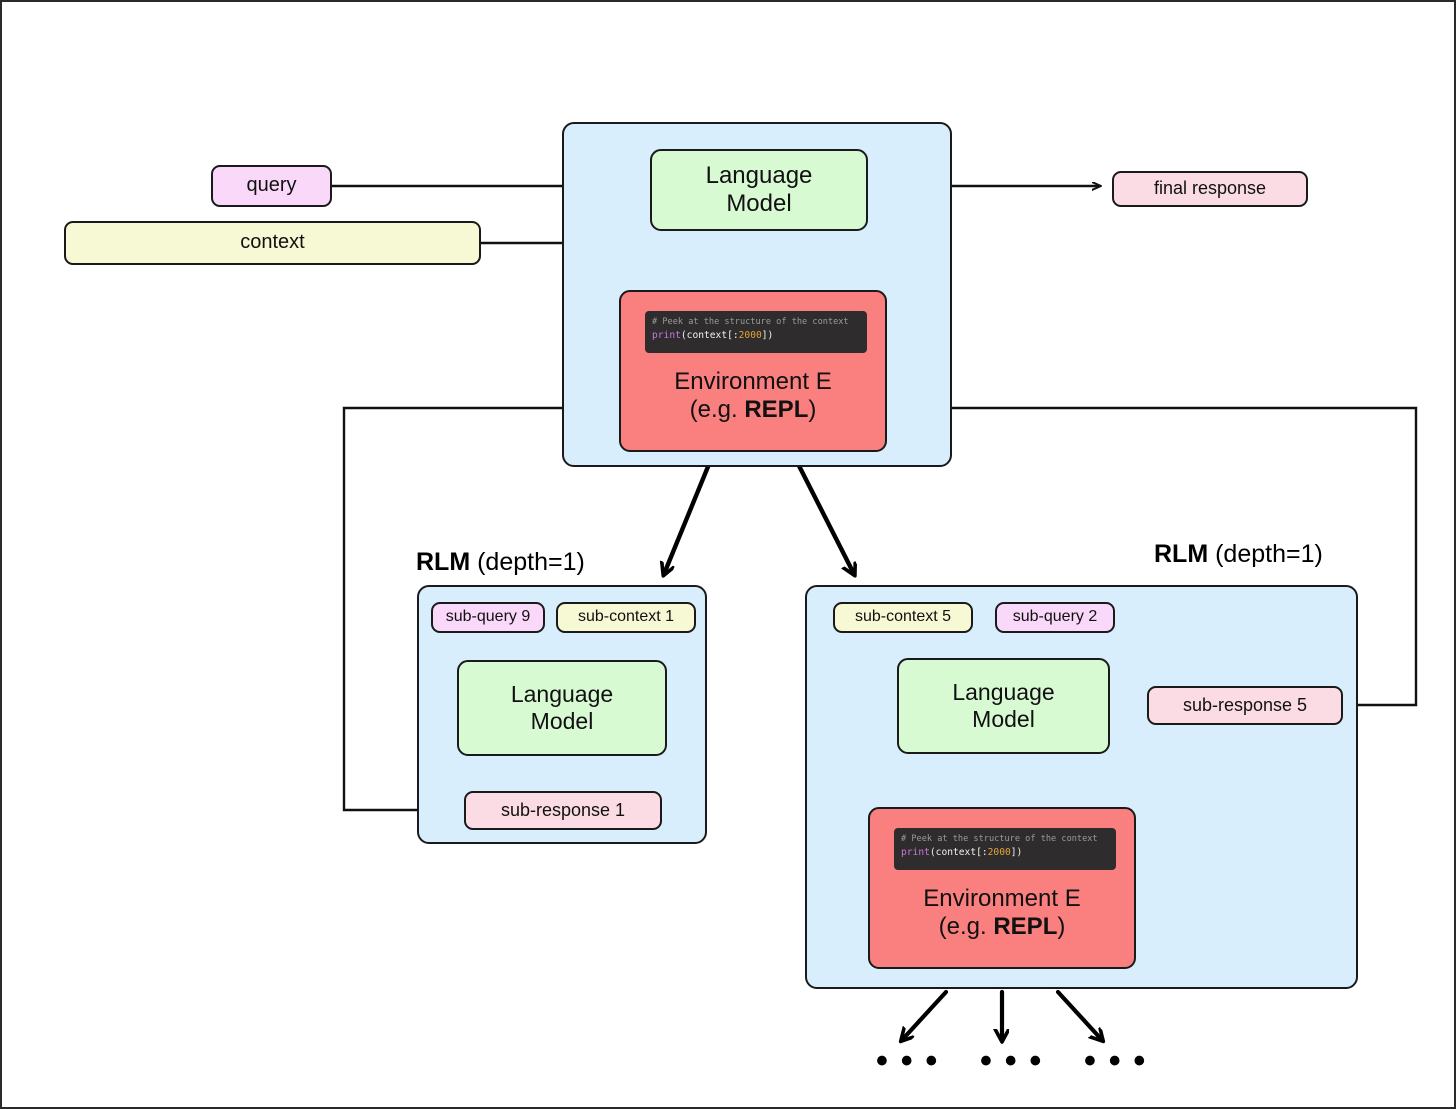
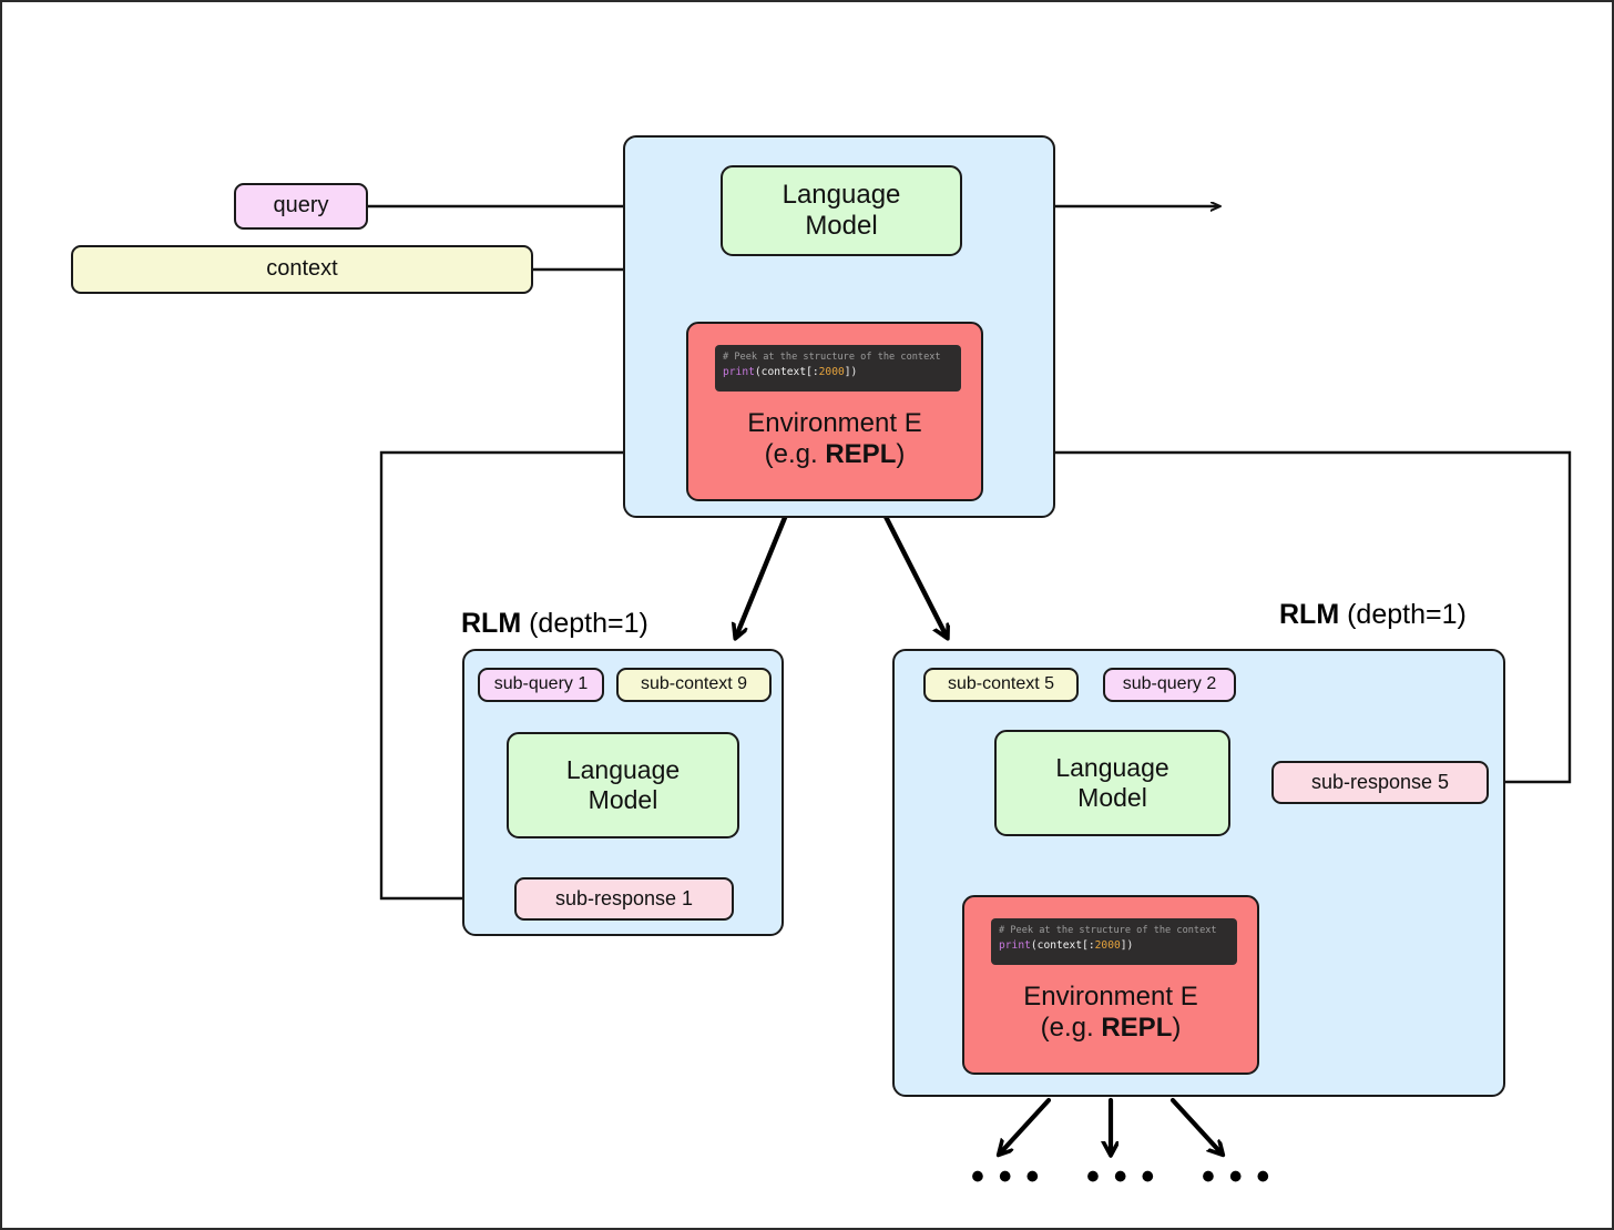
  RLM (depth=1)
  RLM (depth=1)
  query
  context
- final response
  Language
  Model
  # Peek at the structure of the context
  print(context[:2000])
  Environment E
  (e.g. REPL)
- sub-query 9
+ sub-query 1
- sub-context 1
+ sub-context 9
  Language
  Model
  sub-response 1
  sub-context 5
  sub-query 2
  Language
  Model
  sub-response 5
  # Peek at the structure of the context
  print(context[:2000])
  Environment E
  (e.g. REPL)
  • • •
  • • •
  • • •
